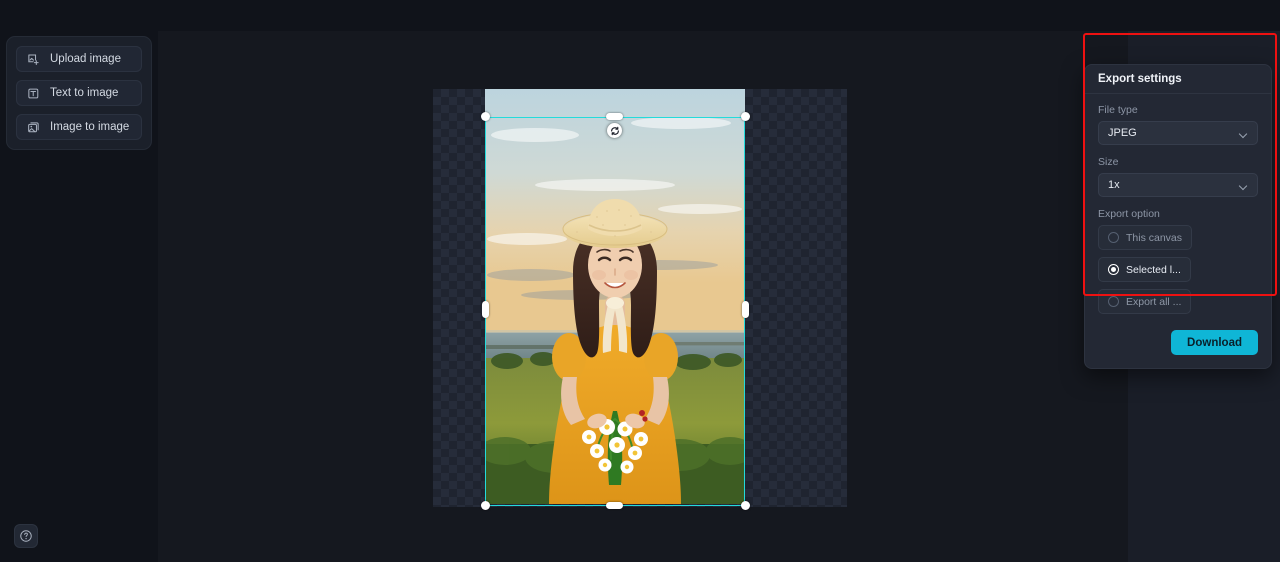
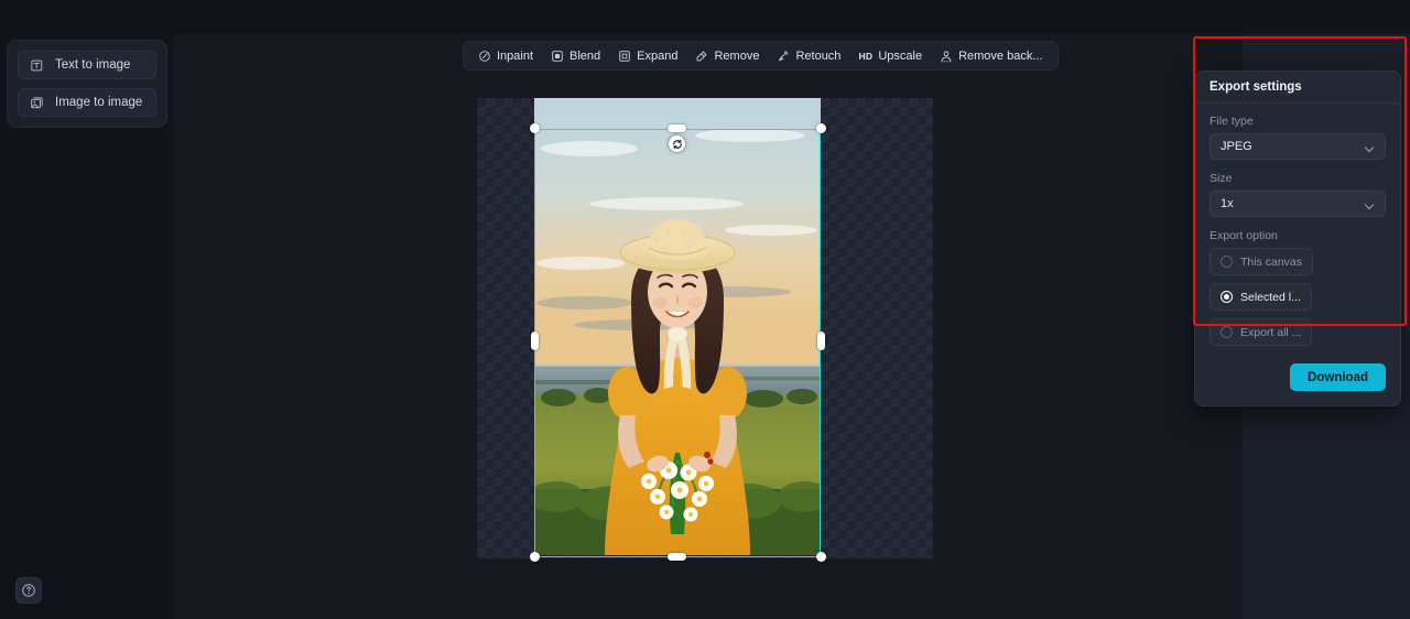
- Upload image
  Text to image
  Image to image
+ Inpaint
+ Blend
+ Expand
+ Remove
+ Retouch
+ HD
+ Upscale
+ Remove back...
  Export settings
  File type
  JPEG
  Size
  1x
  Export option
  This canvas
  Selected l...
  Export all ...
  Download
